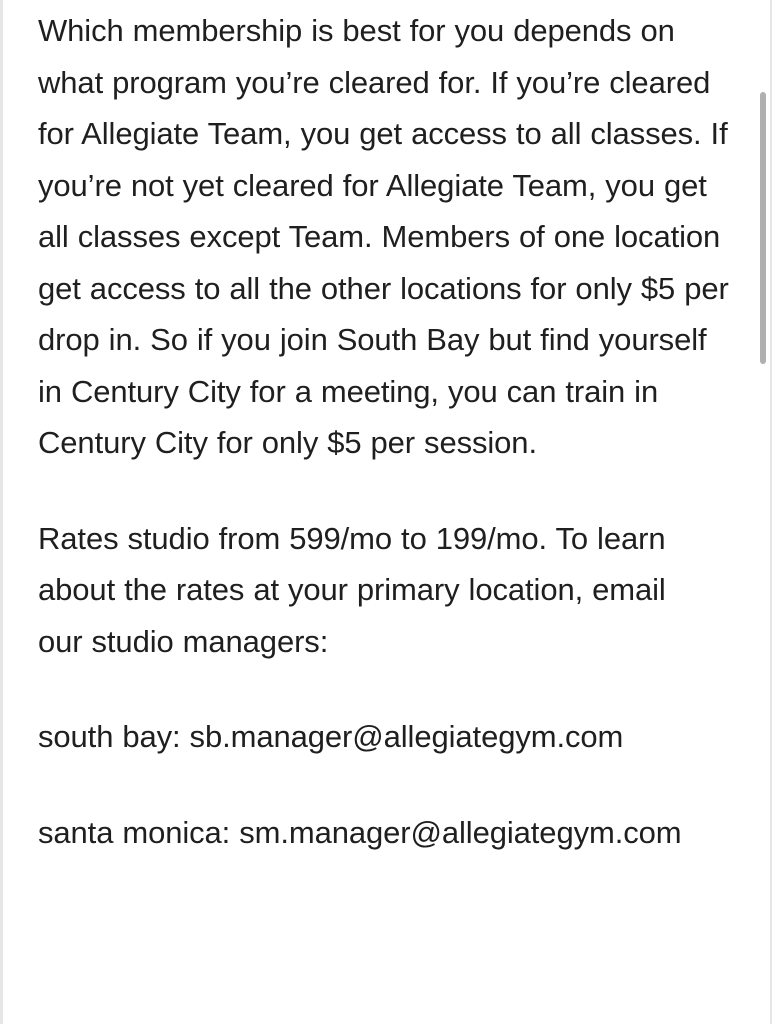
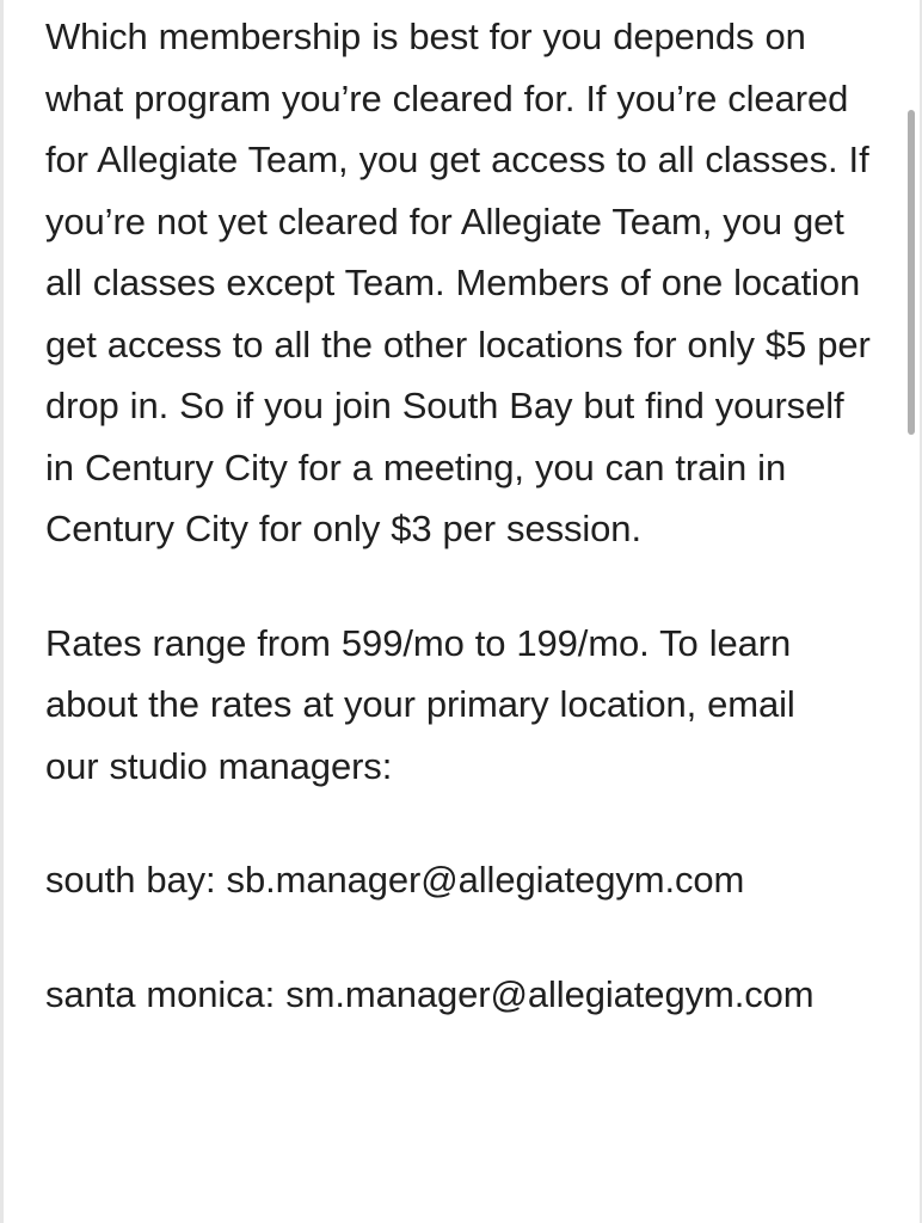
- Which membership is best for you depends on what program you’re cleared for. If you’re cleared for Allegiate Team, you get access to all classes. If you’re not yet cleared for Allegiate Team, you get all classes except Team. Members of one location get access to all the other locations for only $5 per drop in. So if you join South Bay but find yourself in Century City for a meeting, you can train in Century City for only $5 per session.
+ Which membership is best for you depends on what program you’re cleared for. If you’re cleared for Allegiate Team, you get access to all classes. If you’re not yet cleared for Allegiate Team, you get all classes except Team. Members of one location get access to all the other locations for only $5 per drop in. So if you join South Bay but find yourself in Century City for a meeting, you can train in Century City for only $3 per session.
- Rates studio from 599/mo to 199/mo. To learn about the rates at your primary location, email our studio managers:
+ Rates range from 599/mo to 199/mo. To learn about the rates at your primary location, email our studio managers:
  south bay: sb.manager@allegiategym.com
  santa monica: sm.manager@allegiategym.com
